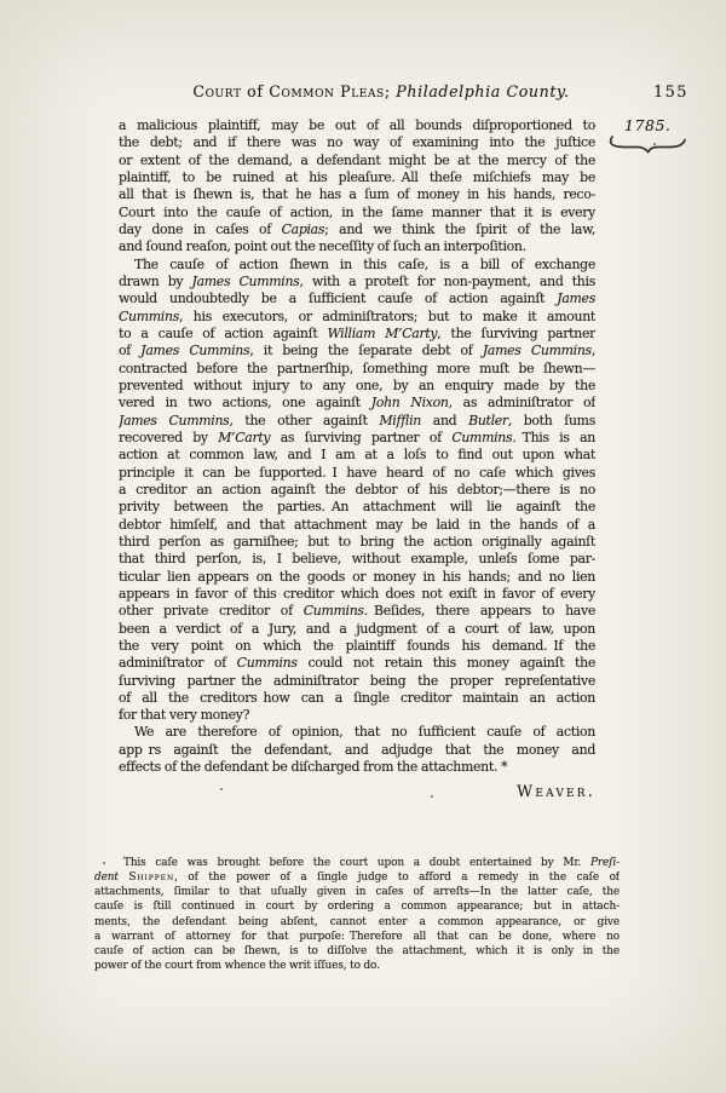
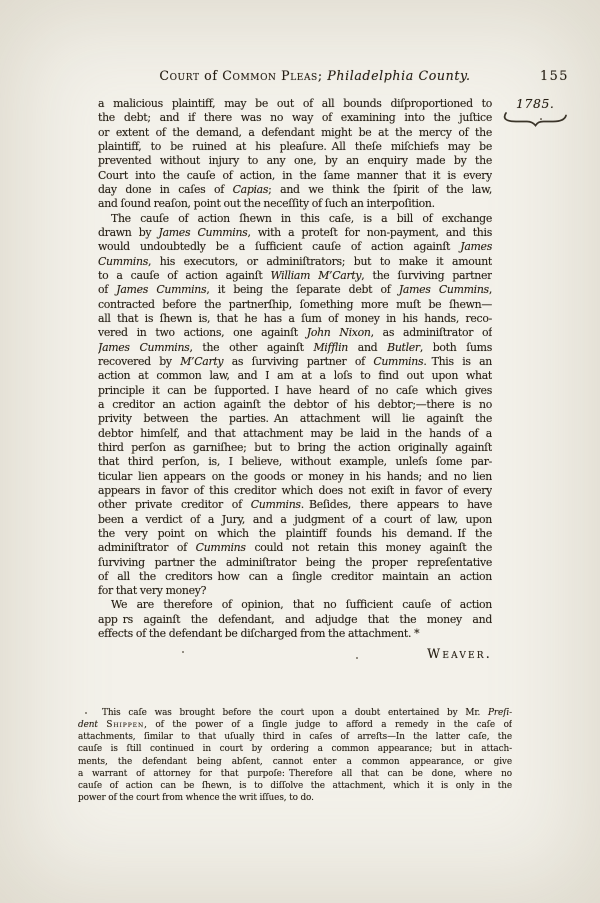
  Court of Common Pleas; Philadelphia County.
  155
  1785.
  a malicious plaintiff, may be out of all bounds diſproportioned to
  the debt; and if there was no way of examining into the juſtice
  or extent of the demand, a defendant might be at the mercy of the
  plaintiff, to be ruined at his pleaſure. All theſe miſchiefs may be
- all that is ſhewn is, that he has a ſum of money in his hands, reco-
+ prevented without injury to any one, by an enquiry made by the
  Court into the cauſe of action, in the ſame manner that it is every
  day done in caſes of Capias; and we think the ſpirit of the law,
  and ſound reaſon, point out the neceſſity of ſuch an interpoſition.
  The cauſe of action ſhewn in this caſe, is a bill of exchange
  drawn by James Cummins, with a proteſt for non-payment, and this
  would undoubtedly be a ſufficient cauſe of action againſt James
  Cummins, his executors, or adminiſtrators; but to make it amount
  to a cauſe of action againſt William M’Carty, the ſurviving partner
  of James Cummins, it being the ſeparate debt of James Cummins,
  contracted before the partnerſhip, ſomething more muſt be ſhewn—
- prevented without injury to any one, by an enquiry made by the
+ all that is ſhewn is, that he has a ſum of money in his hands, reco-
  vered in two actions, one againſt John Nixon, as adminiſtrator of
  James Cummins, the other againſt Mifflin and Butler, both ſums
  recovered by M’Carty as ſurviving partner of Cummins. This is an
  action at common law, and I am at a loſs to find out upon what
  principle it can be ſupported. I have heard of no caſe which gives
  a creditor an action againſt the debtor of his debtor;—there is no
  privity between the parties. An attachment will lie againſt the
  debtor himſelf, and that attachment may be laid in the hands of a
  third perſon as garniſhee; but to bring the action originally againſt
  that third perſon, is, I believe, without example, unleſs ſome par-
  ticular lien appears on the goods or money in his hands; and no lien
  appears in favor of this creditor which does not exiſt in favor of every
  other private creditor of Cummins. Beſides, there appears to have
  been a verdict of a Jury, and a judgment of a court of law, upon
  the very point on which the plaintiff founds his demand. If the
  adminiſtrator of Cummins could not retain this money againſt the
  ſurviving partner the adminiſtrator being the proper repreſentative
  of all the creditors how can a ſingle creditor maintain an action
  for that very money?
  We are therefore of opinion, that no ſufficient cauſe of action
  app rs againſt the defendant, and adjudge that the money and
  effects of the defendant be diſcharged from the attachment. *
  Weaver.
  This caſe was brought before the court upon a doubt entertained by Mr. Preſi-
  dent Shippen, of the power of a ſingle judge to afford a remedy in the caſe of
- attachments, ſimilar to that uſually given in caſes of arreſts—In the latter caſe, the
+ attachments, ſimilar to that uſually third in caſes of arreſts—In the latter caſe, the
  cauſe is ſtill continued in court by ordering a common appearance; but in attach-
  ments, the defendant being abſent, cannot enter a common appearance, or give
  a warrant of attorney for that purpoſe: Therefore all that can be done, where no
  cauſe of action can be ſhewn, is to diſſolve the attachment, which it is only in the
  power of the court from whence the writ iſſues, to do.
